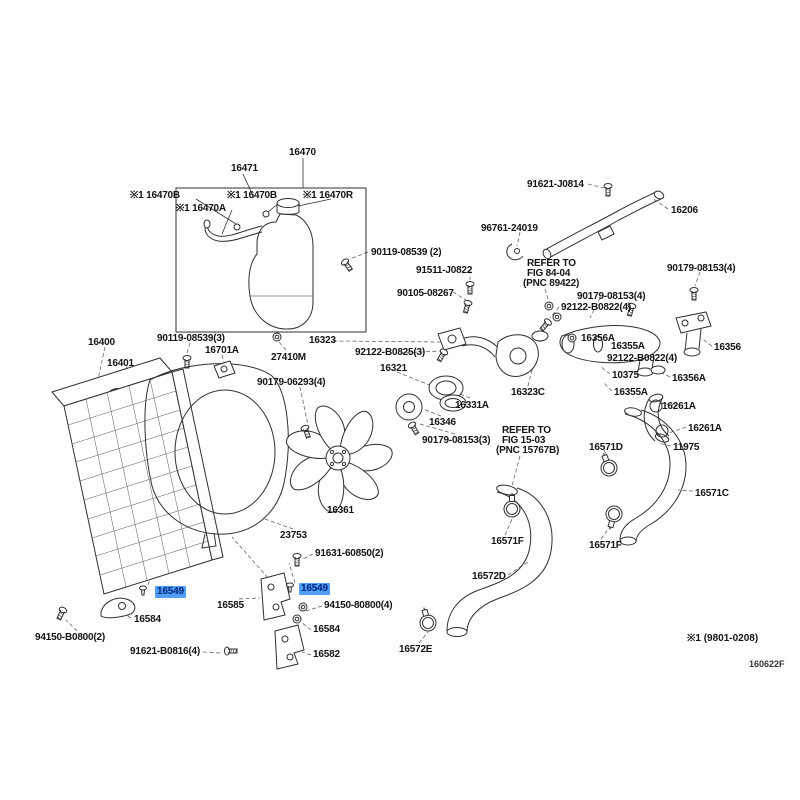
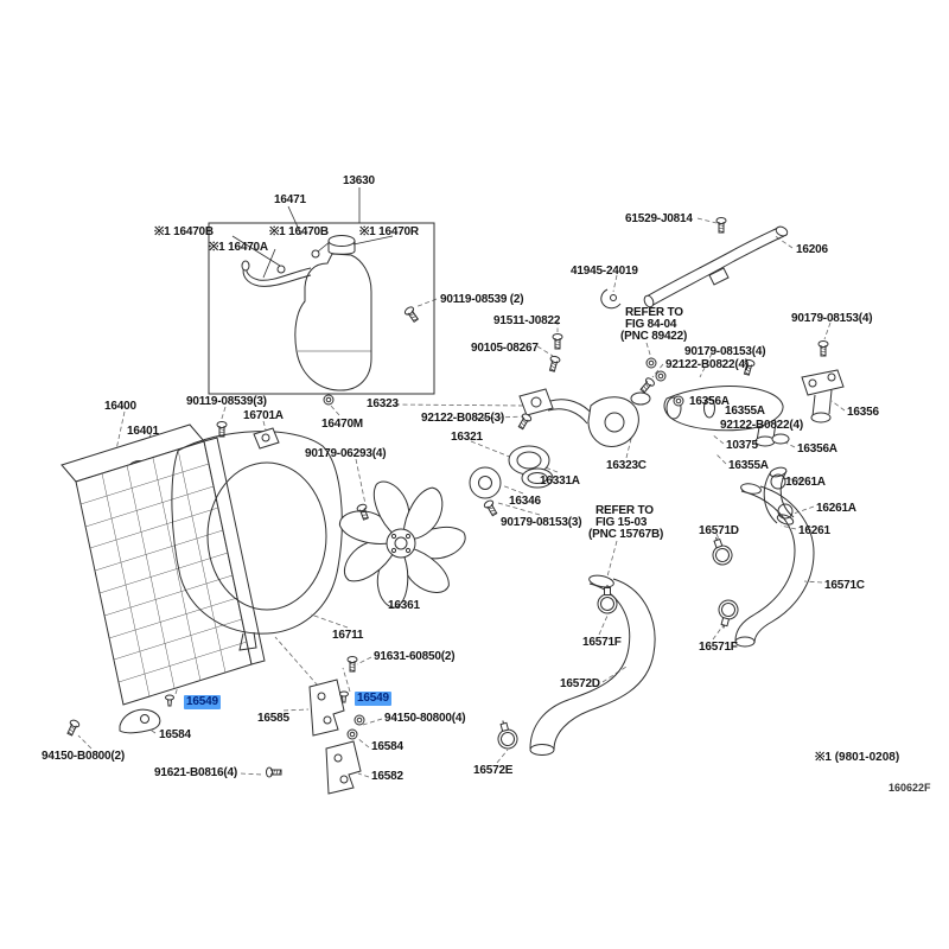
- 16470
+ 13630
  16471
  ※1 16470B
  ※1 16470B
  ※1 16470R
  ※1 16470A
- 91621-J0814
+ 61529-J0814
  16206
- 96761-24019
+ 41945-24019
  90119-08539 (2)
  91511-J0822
  90105-08267
  REFER TO
  FIG 84-04
  (PNC 89422)
  90179-08153(4)
  90179-08153(4)
  92122-B0822(4)
  16400
  90119-08539(3)
  16701A
  16401
- 27410M
+ 16470M
  16323
  92122-B0825(3)
  16356A
  16355A
  16356
  92122-B0822(4)
  10375
  16355A
  16356A
  16321
  90179-06293(4)
  16331A
  16323C
  16261A
  16346
  16261A
  90179-08153(3)
  REFER TO
  FIG 15-03
  (PNC 15767B)
- 11975
+ 16261
  16571D
  16571C
  16361
- 23753
+ 16711
  16571F
  16571F
  91631-60850(2)
  16572D
  16549
  16549
  16585
  94150-80800(4)
  16584
  16584
  94150-B0800(2)
  91621-B0816(4)
  16582
  16572E
  ※1 (9801-0208)
  160622F
